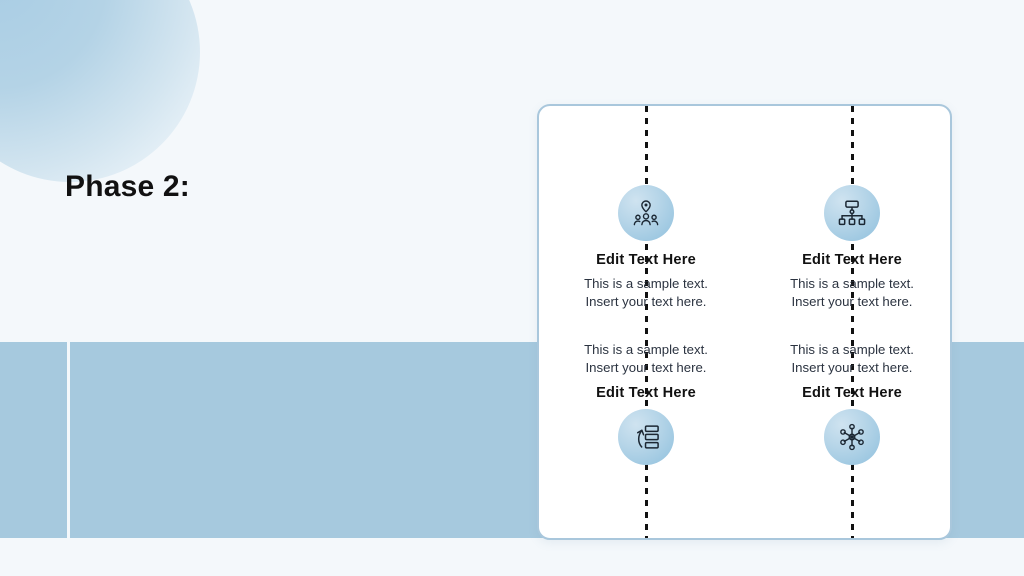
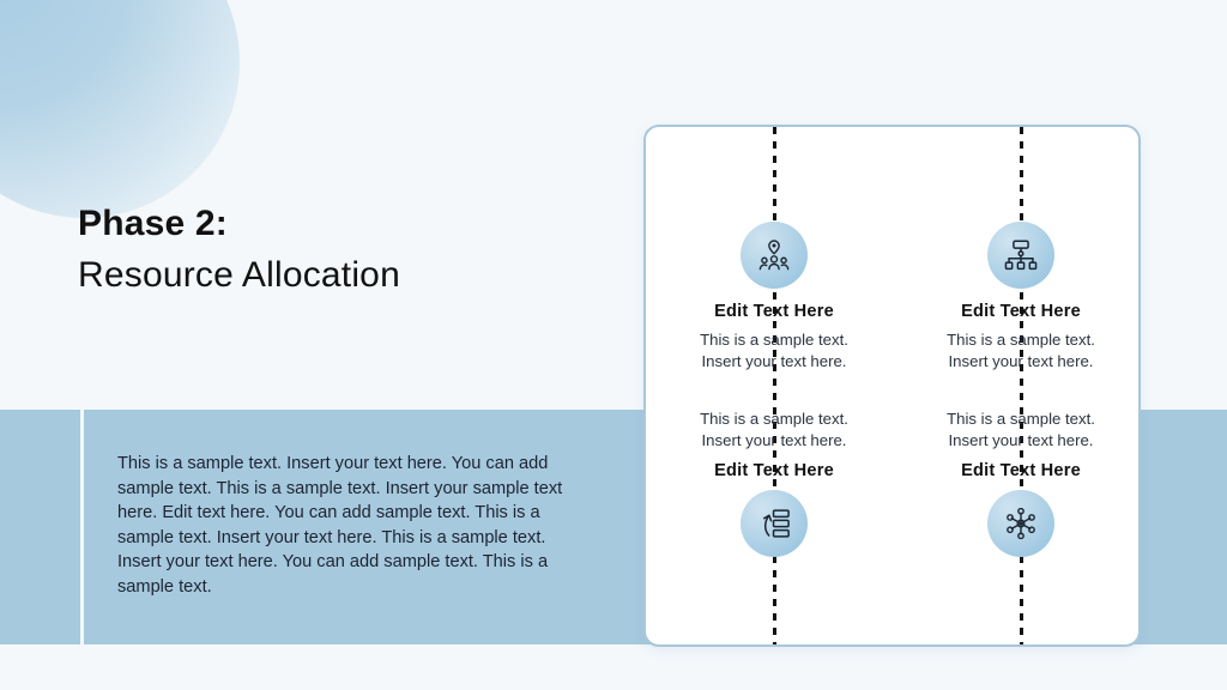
  Phase 2:
+ Resource Allocation
+ This is a sample text. Insert your text here. You can add sample text. This is a sample text. Insert your sample text here. Edit text here. You can add sample text. This is a sample text. Insert your text here. This is a sample text. Insert your text here. You can add sample text. This is a sample text.
  Edit Text Here
  This is a sample text.
  Insert your text here.
  Edit Text Here
  This is a sample text.
  Insert your text here.
  This is a sample text.
  Insert your text here.
  Edit Text Here
  This is a sample text.
  Insert your text here.
  Edit Text Here
